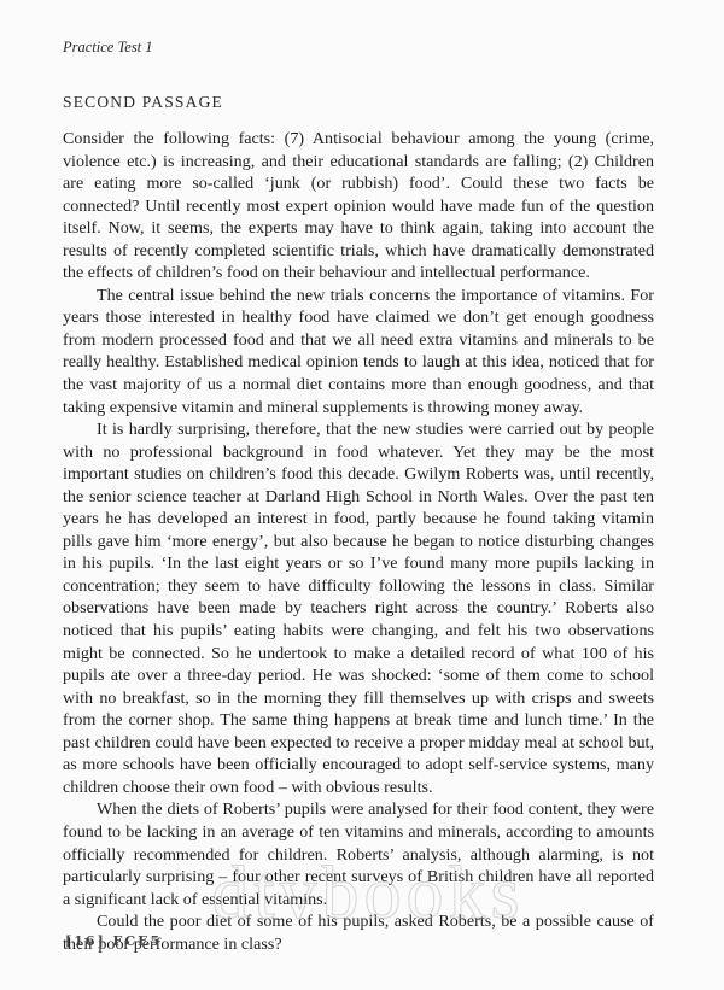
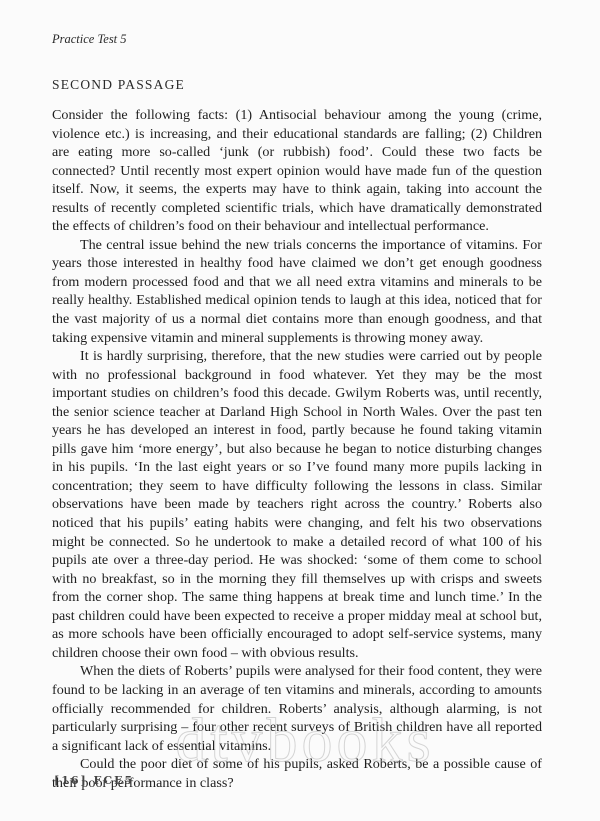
- Practice Test 1
+ Practice Test 5
  SECOND PASSAGE
- Consider the following facts: (7) Antisocial behaviour among the young (crime, violence etc.) is increasing, and their educational standards are falling; (2) Children are eating more so-called ‘junk (or rubbish) food’. Could these two facts be connected? Until recently most expert opinion would have made fun of the question itself. Now, it seems, the experts may have to think again, taking into account the results of recently completed scientific trials, which have dramatically demonstrated the effects of children’s food on their behaviour and intellectual performance.
+ Consider the following facts: (1) Antisocial behaviour among the young (crime, violence etc.) is increasing, and their educational standards are falling; (2) Children are eating more so-called ‘junk (or rubbish) food’. Could these two facts be connected? Until recently most expert opinion would have made fun of the question itself. Now, it seems, the experts may have to think again, taking into account the results of recently completed scientific trials, which have dramatically demonstrated the effects of children’s food on their behaviour and intellectual performance.
  The central issue behind the new trials concerns the importance of vitamins. For years those interested in healthy food have claimed we don’t get enough goodness from modern processed food and that we all need extra vitamins and minerals to be really healthy. Established medical opinion tends to laugh at this idea, noticed that for the vast majority of us a normal diet contains more than enough goodness, and that taking expensive vitamin and mineral supplements is throwing money away.
  It is hardly surprising, therefore, that the new studies were carried out by people with no professional background in food whatever. Yet they may be the most important studies on children’s food this decade. Gwilym Roberts was, until recently, the senior science teacher at Darland High School in North Wales. Over the past ten years he has developed an interest in food, partly because he found taking vitamin pills gave him ‘more energy’, but also because he began to notice disturbing changes in his pupils. ‘In the last eight years or so I’ve found many more pupils lacking in concentration; they seem to have difficulty following the lessons in class. Similar observations have been made by teachers right across the country.’ Roberts also noticed that his pupils’ eating habits were changing, and felt his two observations might be connected. So he undertook to make a detailed record of what 100 of his pupils ate over a three-day period. He was shocked: ‘some of them come to school with no breakfast, so in the morning they fill themselves up with crisps and sweets from the corner shop. The same thing happens at break time and lunch time.’ In the past children could have been expected to receive a proper midday meal at school but, as more schools have been officially encouraged to adopt self-service systems, many children choose their own food – with obvious results.
  When the diets of Roberts’ pupils were analysed for their food content, they were found to be lacking in an average of ten vitamins and minerals, according to amounts officially recommended for children. Roberts’ analysis, although alarming, is not particularly surprising – four other recent surveys of British children have all reported a significant lack of essential vitamins.
  Could the poor diet of some of his pupils, asked Roberts, be a possible cause of their poor performance in class?
  [16] FCE5
  dtvbooks
